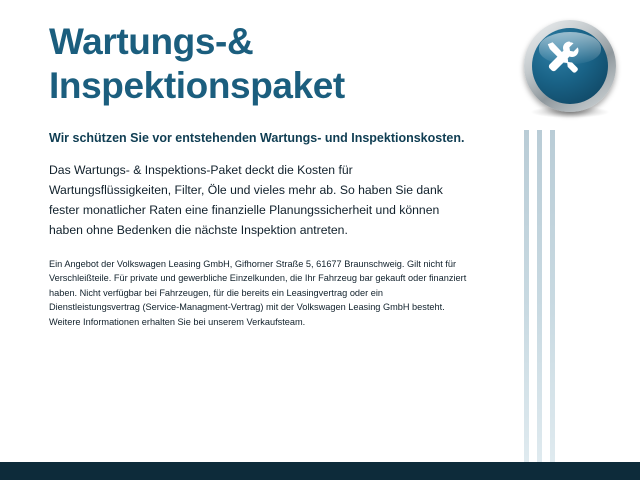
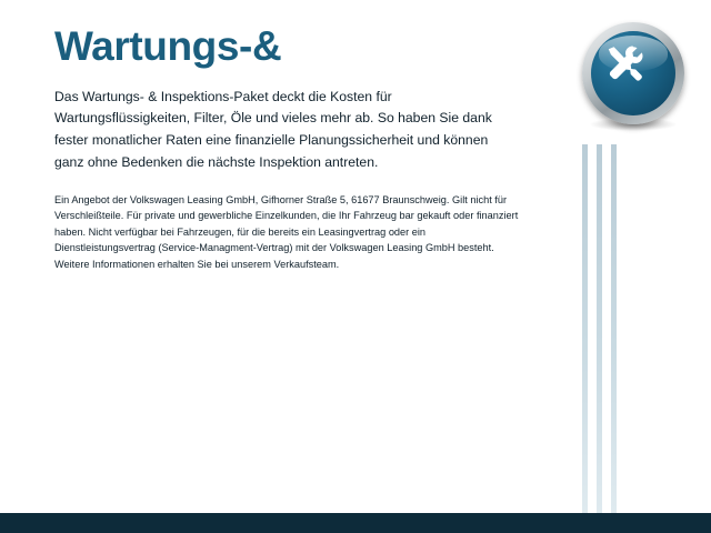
  Wartungs-&
- Inspektionspaket
- Wir schützen Sie vor entstehenden Wartungs- und Inspektionskosten.
- Das Wartungs- & Inspektions-Paket deckt die Kosten für Wartungsflüssigkeiten, Filter, Öle und vieles mehr ab. So haben Sie dank fester monatlicher Raten eine finanzielle Planungssicherheit und können haben ohne Bedenken die nächste Inspektion antreten.
+ Das Wartungs- & Inspektions-Paket deckt die Kosten für Wartungsflüssigkeiten, Filter, Öle und vieles mehr ab. So haben Sie dank fester monatlicher Raten eine finanzielle Planungssicherheit und können ganz ohne Bedenken die nächste Inspektion antreten.
  Ein Angebot der Volkswagen Leasing GmbH, Gifhorner Straße 5, 61677 Braunschweig. Gilt nicht für Verschleißteile. Für private und gewerbliche Einzelkunden, die Ihr Fahrzeug bar gekauft oder finanziert haben. Nicht verfügbar bei Fahrzeugen, für die bereits ein Leasingvertrag oder ein Dienstleistungsvertrag (Service-Managment-Vertrag) mit der Volkswagen Leasing GmbH besteht. Weitere Informationen erhalten Sie bei unserem Verkaufsteam.
